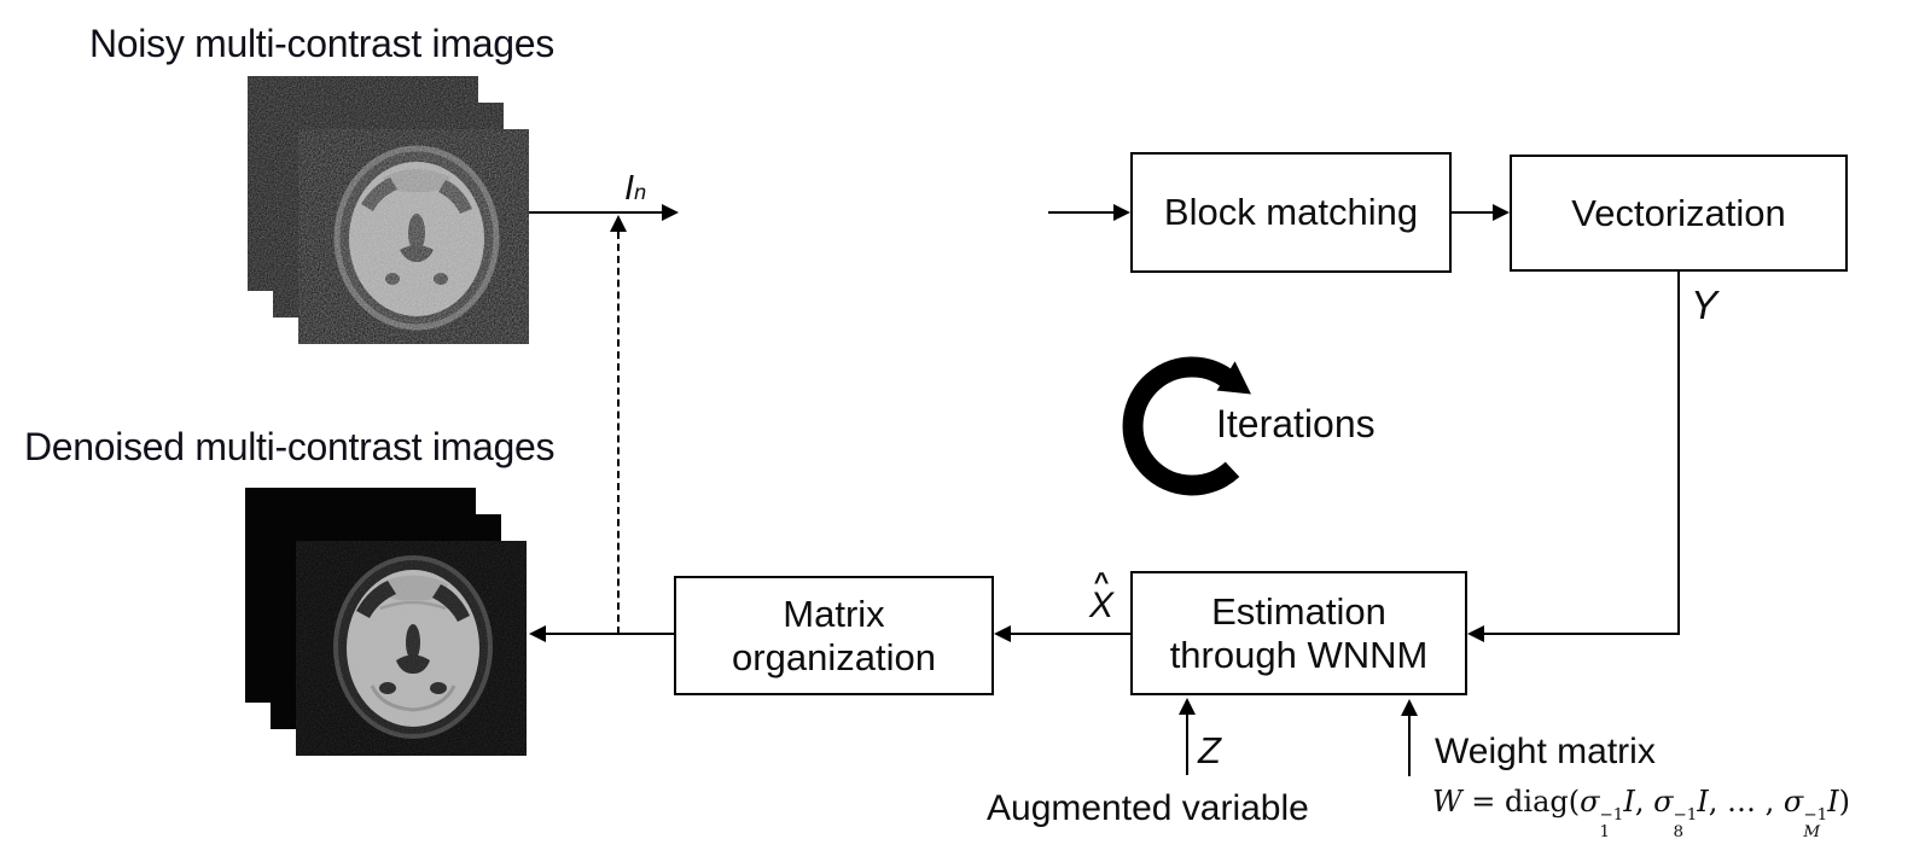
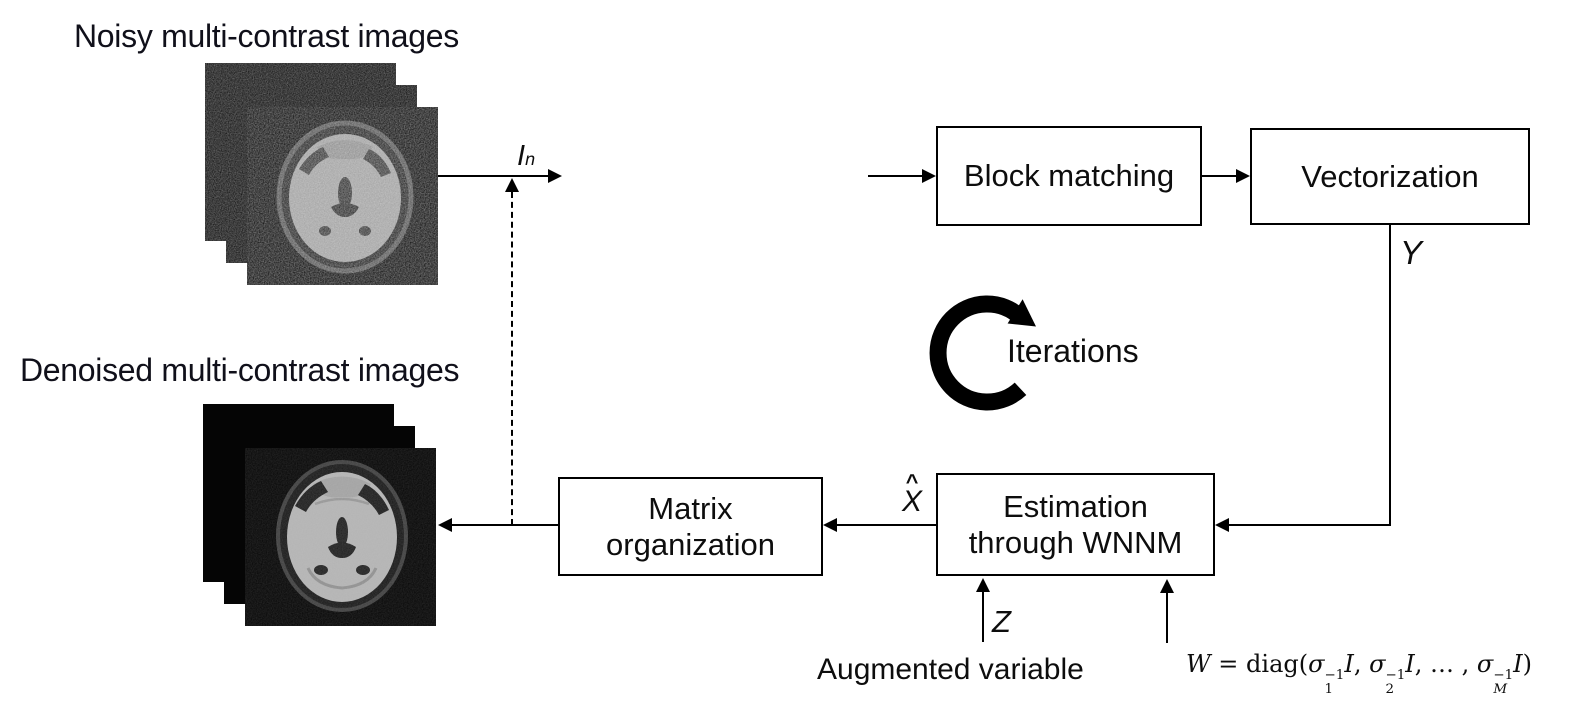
  Noisy multi-contrast images
  Denoised multi-contrast images
  Block matching
  Vectorization
  Estimation
  through WNNM
  Matrix
  organization
  Iterations
  In
  Y
  ^
  X
  Z
  Augmented variable
- Weight matrix
  W = diag(σ
  −1
  1
  I, σ
  −1
- 8
+ 2
  I, … , σ
  −1
  M
  I)
